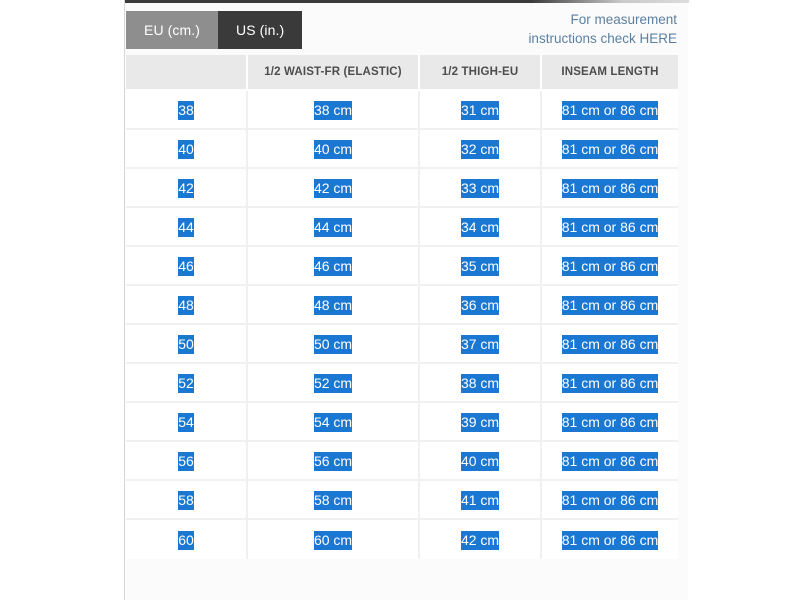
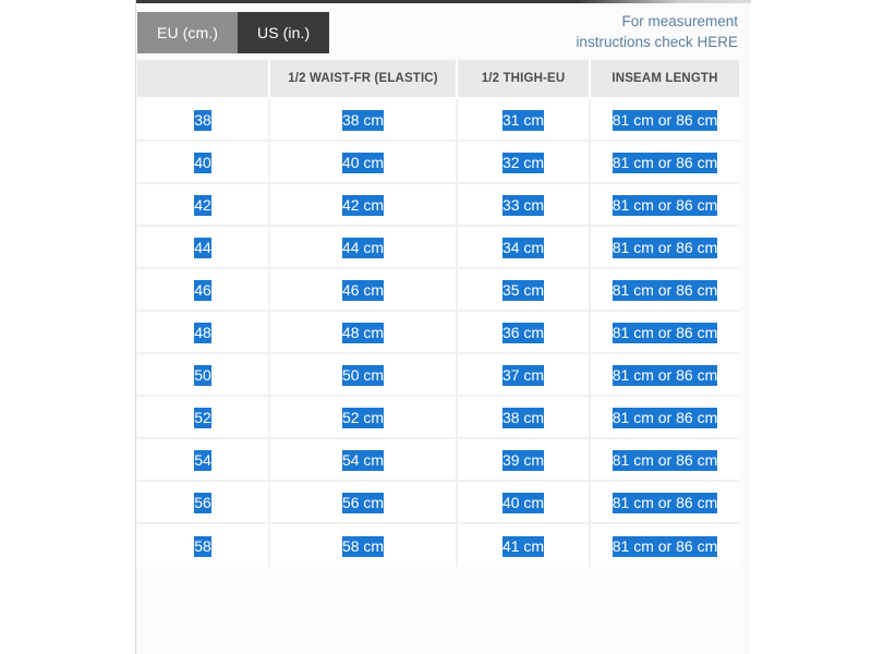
  EU (cm.)
  US (in.)
  For measurement
  instructions check HERE
  	1/2 WAIST-FR (ELASTIC)	1/2 THIGH-EU	INSEAM LENGTH
  38	38 cm	31 cm	81 cm or 86 cm
  40	40 cm	32 cm	81 cm or 86 cm
  42	42 cm	33 cm	81 cm or 86 cm
  44	44 cm	34 cm	81 cm or 86 cm
  46	46 cm	35 cm	81 cm or 86 cm
  48	48 cm	36 cm	81 cm or 86 cm
  50	50 cm	37 cm	81 cm or 86 cm
  52	52 cm	38 cm	81 cm or 86 cm
  54	54 cm	39 cm	81 cm or 86 cm
  56	56 cm	40 cm	81 cm or 86 cm
  58	58 cm	41 cm	81 cm or 86 cm
- 60	60 cm	42 cm	81 cm or 86 cm
